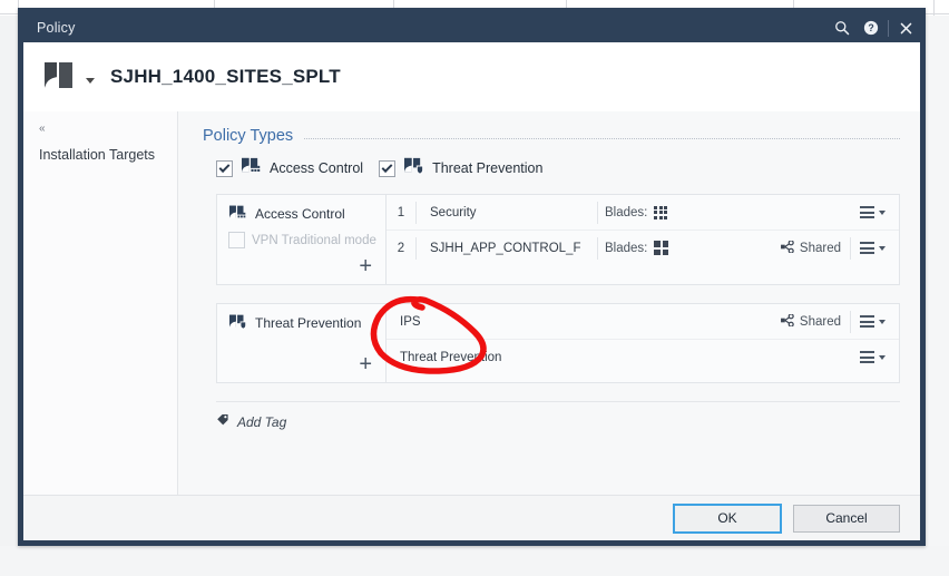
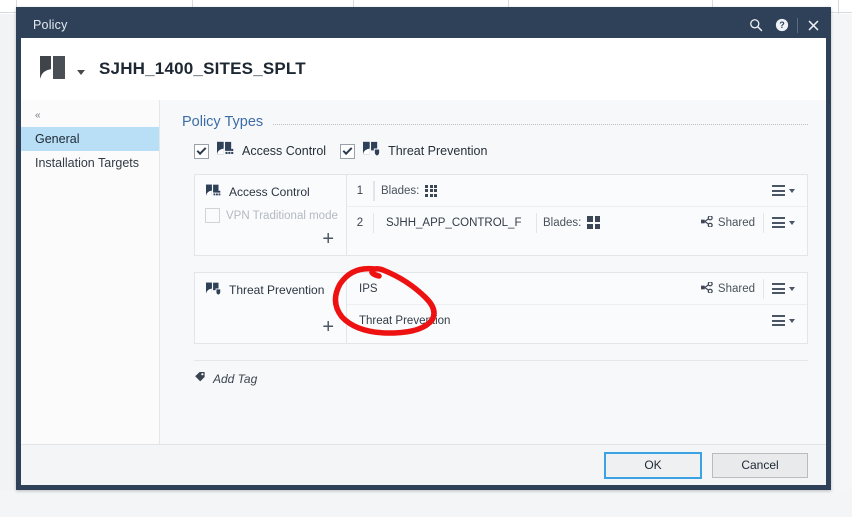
  Policy
  ?
  SJHH_1400_SITES_SPLT
  «
+ General
  Installation Targets
  Policy Types
  Access Control
  Threat Prevention
  Access Control
  VPN Traditional mode
  +
  1
- Security
  Blades:
  2
  SJHH_APP_CONTROL_F
  Blades:
  Shared
  Threat Prevention
  +
  IPS
  Shared
  Threat Preveion
  Add Tag
  OK
  Cancel
